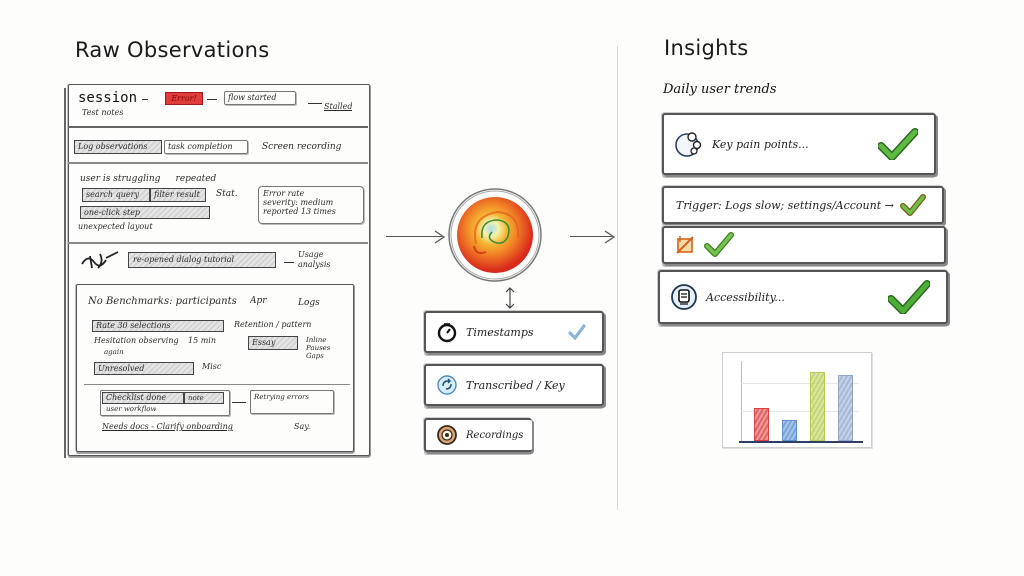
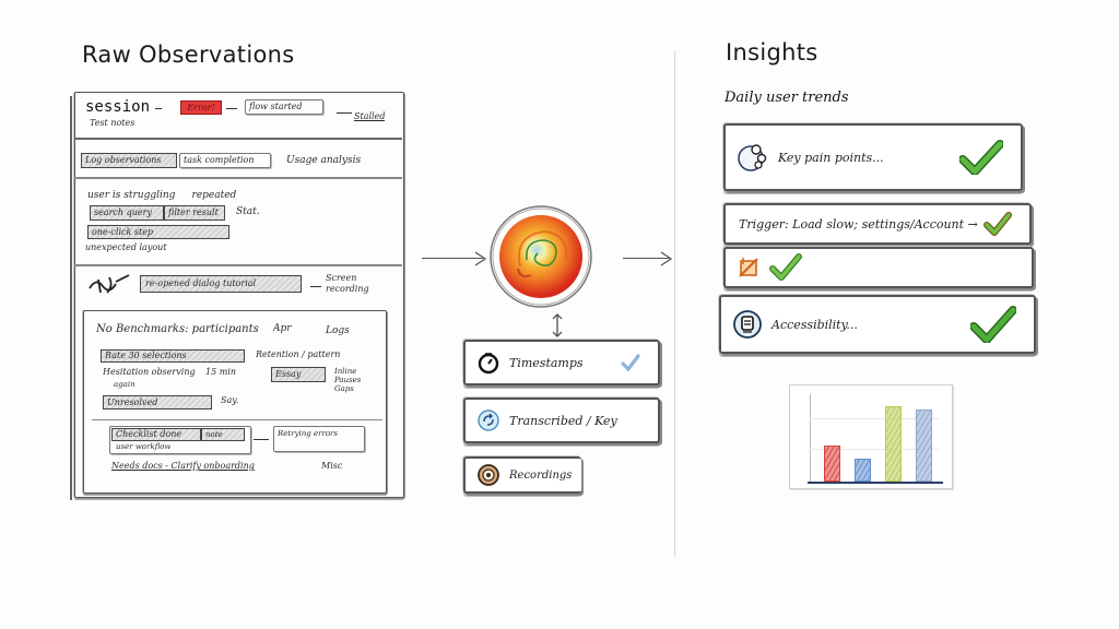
  Raw Observations
  session
  Test notes
  Error!
  flow started
  Stalled
  Log observations
  task completion
- Screen recording
+ Usage analysis
  user is struggling repeated
  search query
  filter result
  Stat.
- Error rate
- severity: medium
- reported 13 times
  one-click step
  unexpected layout
  re-opened dialog tutorial
- Usage analysis
+ Screen recording
  No Benchmarks: participants
  Apr
  Logs
  Rate 30 selections
  Retention / pattern
  Hesitation observing
  15 min
  again
  Essay
  Inline
  Pauses
  Gaps
  Unresolved
- Misc
+ Say.
  Checklist done
  note
  user workflow
  Retrying errors
  Needs docs - Clarify onboarding
- Say.
+ Misc
  Timestamps
  Transcribed / Key
  Recordings
  Insights
  Daily user trends
  Key pain points...
- Trigger: Logs slow; settings/Account →
+ Trigger: Load slow; settings/Account →
  Accessibility...
